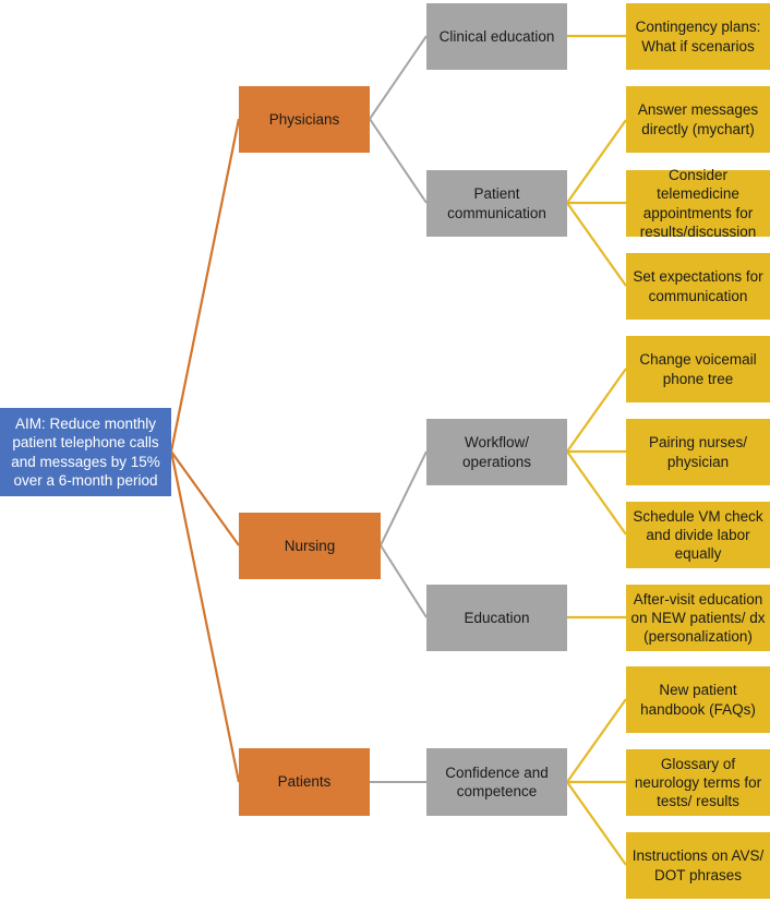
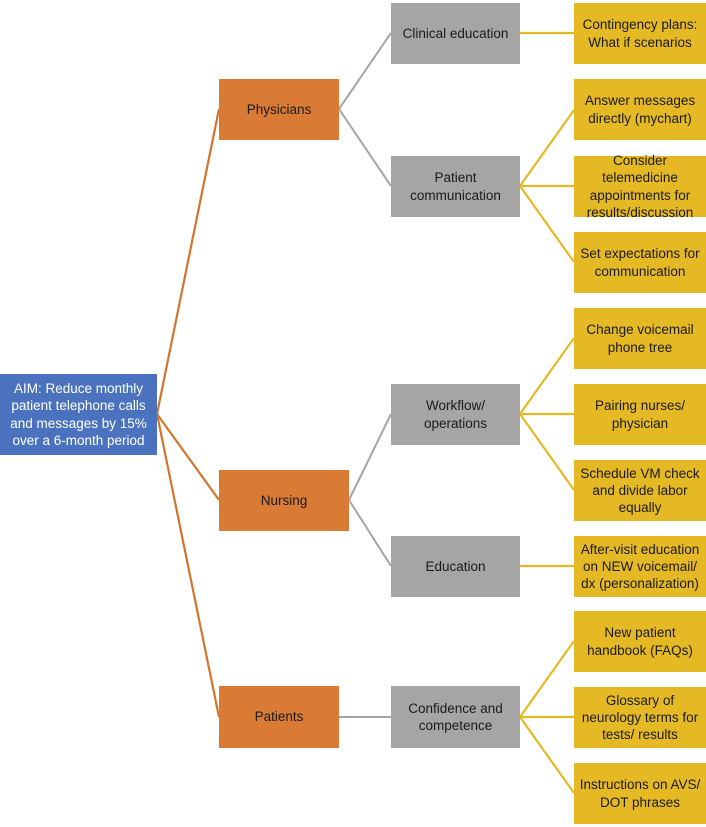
  AIM: Reduce monthly patient telephone calls and messages by 15% over a 6-month period
  Physicians
  Nursing
  Patients
  Clinical education
  Patient communication
  Workflow/ operations
  Education
  Confidence and competence
  Contingency plans: What if scenarios
  Answer messages directly (mychart)
  Consider telemedicine appointments for results/discussion
  Set expectations for communication
  Change voicemail phone tree
  Pairing nurses/ physician
  Schedule VM check and divide labor equally
- After-visit education on NEW patients/ dx (personalization)
+ After-visit education on NEW voicemail/ dx (personalization)
  New patient handbook (FAQs)
  Glossary of neurology terms for tests/ results
  Instructions on AVS/ DOT phrases
